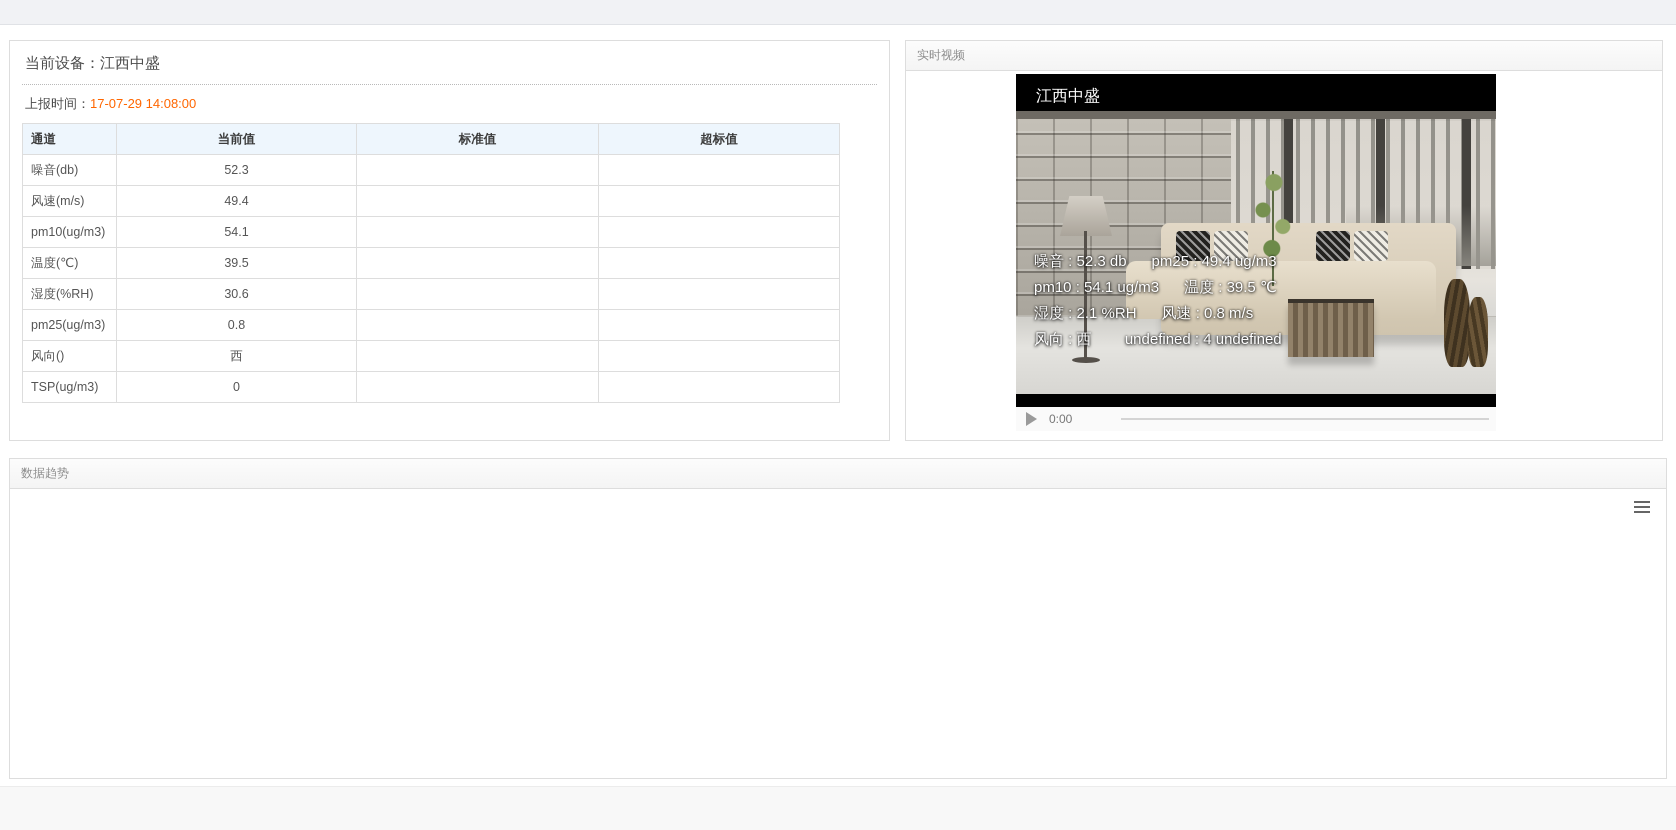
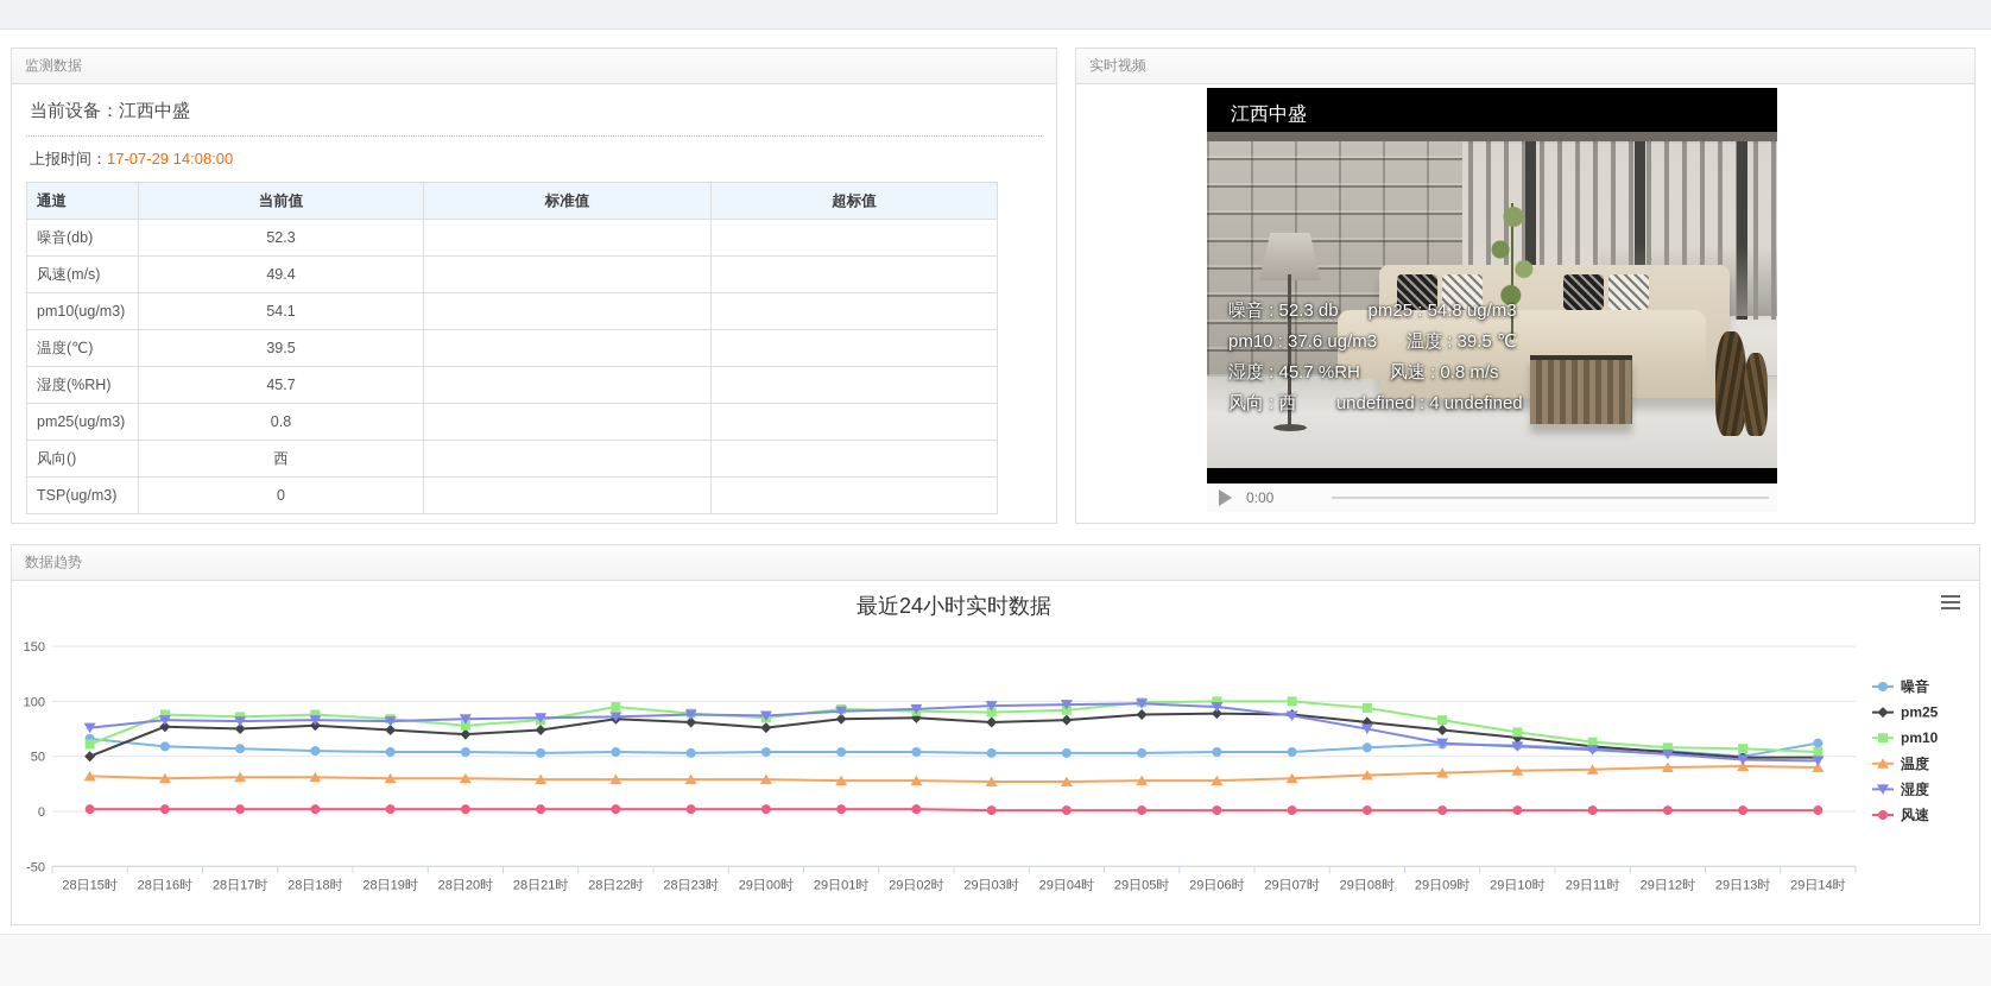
+ 监测数据
  当前设备：江西中盛
  上报时间：17-07-29 14:08:00
  通道	当前值	标准值	超标值
  噪音(db)	52.3
  风速(m/s)	49.4
  pm10(ug/m3)	54.1
  温度(℃)	39.5
- 湿度(%RH)	30.6
+ 湿度(%RH)	45.7
  pm25(ug/m3)	0.8
  风向()	西
  TSP(ug/m3)	0
  实时视频
  江西中盛
- 噪音 : 52.3 db pm25 : 49.4 ug/m3
+ 噪音 : 52.3 db pm25 : 54.8 ug/m3
- pm10 : 54.1 ug/m3 温度 : 39.5 ℃
+ pm10 : 37.6 ug/m3 温度 : 39.5 ℃
- 湿度 : 2.1 %RH 风速 : 0.8 m/s
+ 湿度 : 45.7 %RH 风速 : 0.8 m/s
  风向 : 西 undefined : 4 undefined
  0:00
  数据趋势
+ 150
+ 100
+ 50
+ 0
+ -50
+ 28日15时
+ 28日16时
+ 28日17时
+ 28日18时
+ 28日19时
+ 28日20时
+ 28日21时
+ 28日22时
+ 28日23时
+ 29日00时
+ 29日01时
+ 29日02时
+ 29日03时
+ 29日04时
+ 29日05时
+ 29日06时
+ 29日07时
+ 29日08时
+ 29日09时
+ 29日10时
+ 29日11时
+ 29日12时
+ 29日13时
+ 29日14时
+ 最近24小时实时数据
+ 噪音
+ pm25
+ pm10
+ 温度
+ 湿度
+ 风速
